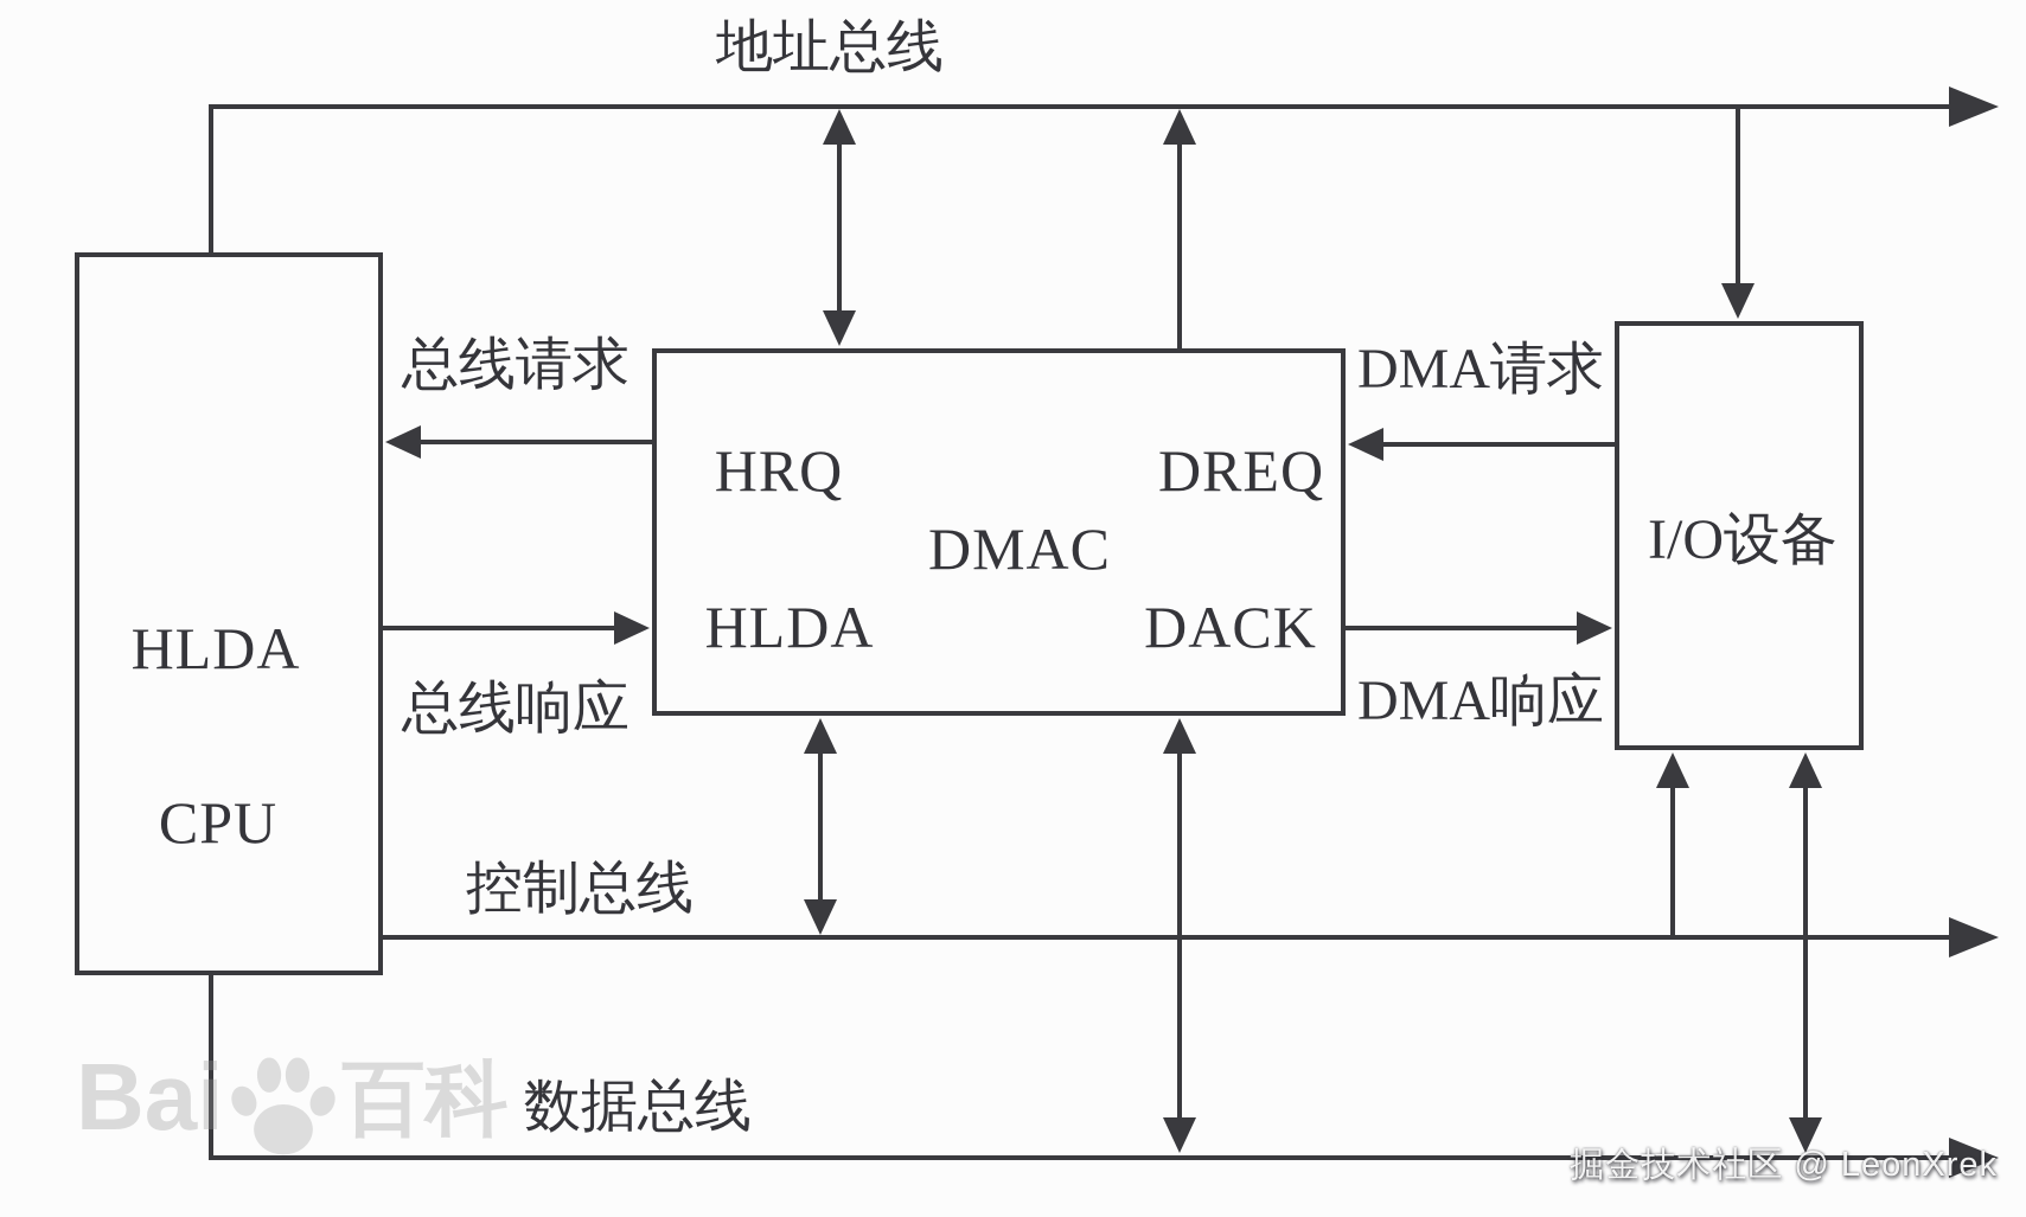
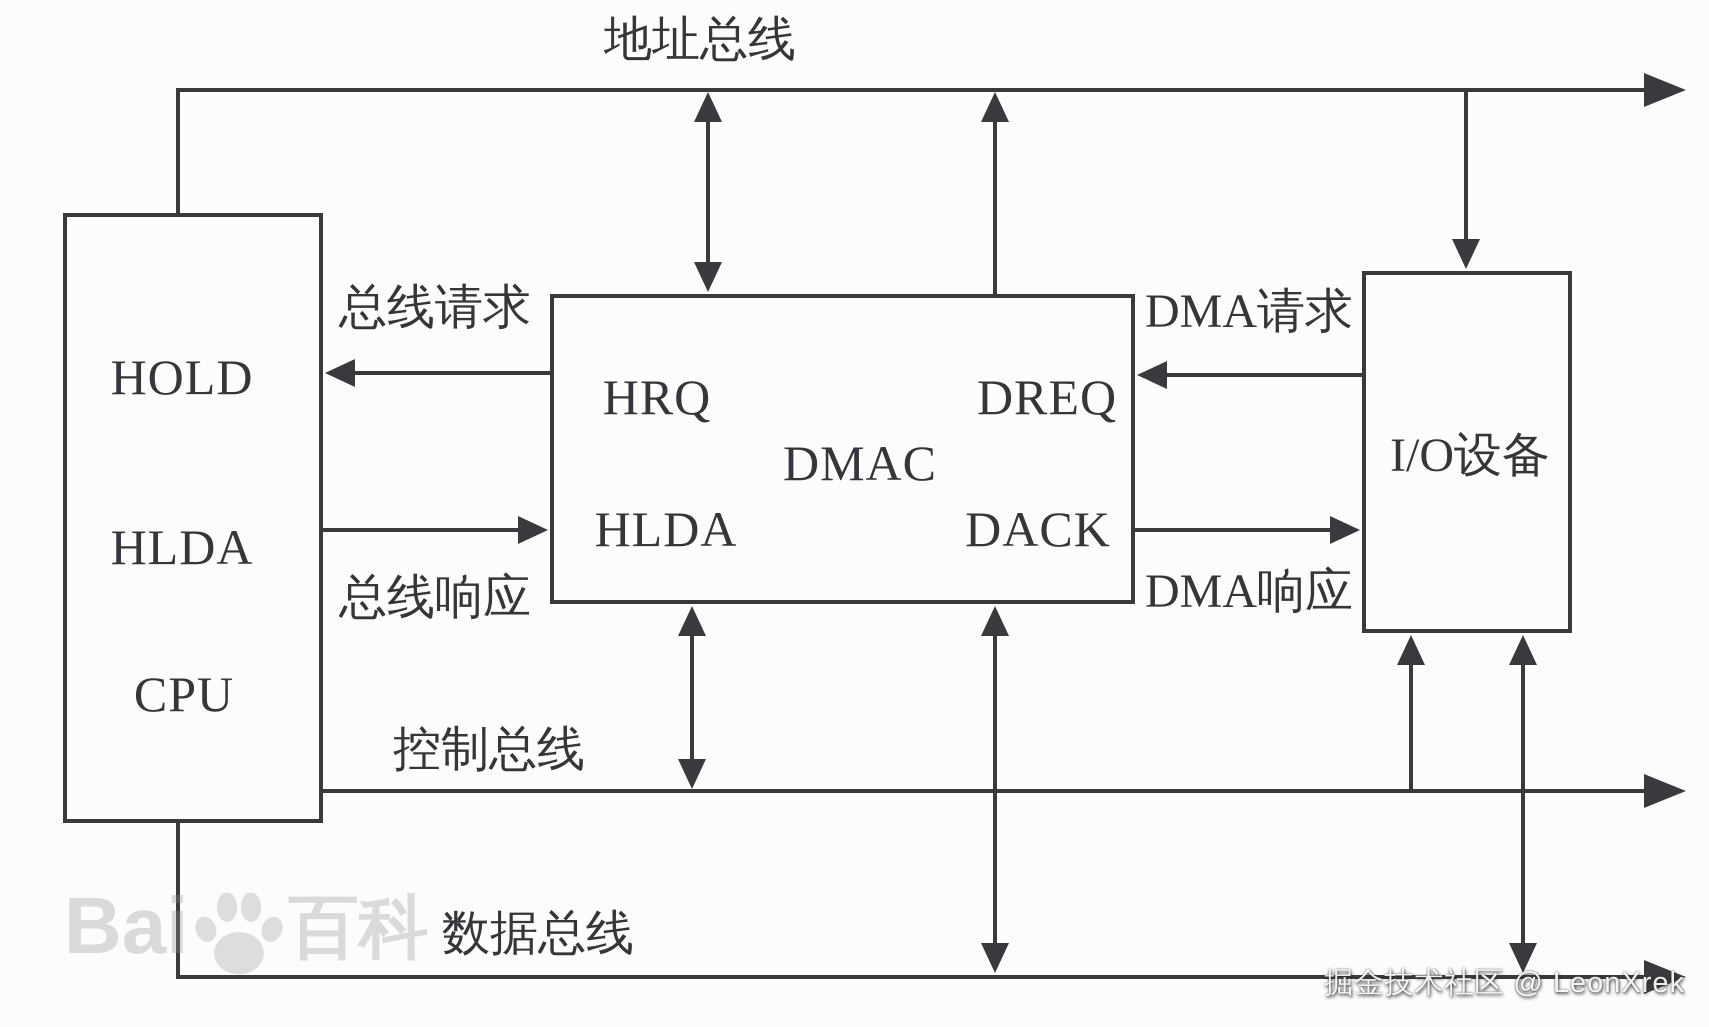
  地址总线
  控制总线
  数据总线
  总线请求
  总线响应
  DMA请求
  DMA响应
+ HOLD
  HLDA
  CPU
  HRQ
  DREQ
  DMAC
  HLDA
  DACK
  I/O设备
  Bai
  百科
  掘金技术社区 @ LeonXrek
